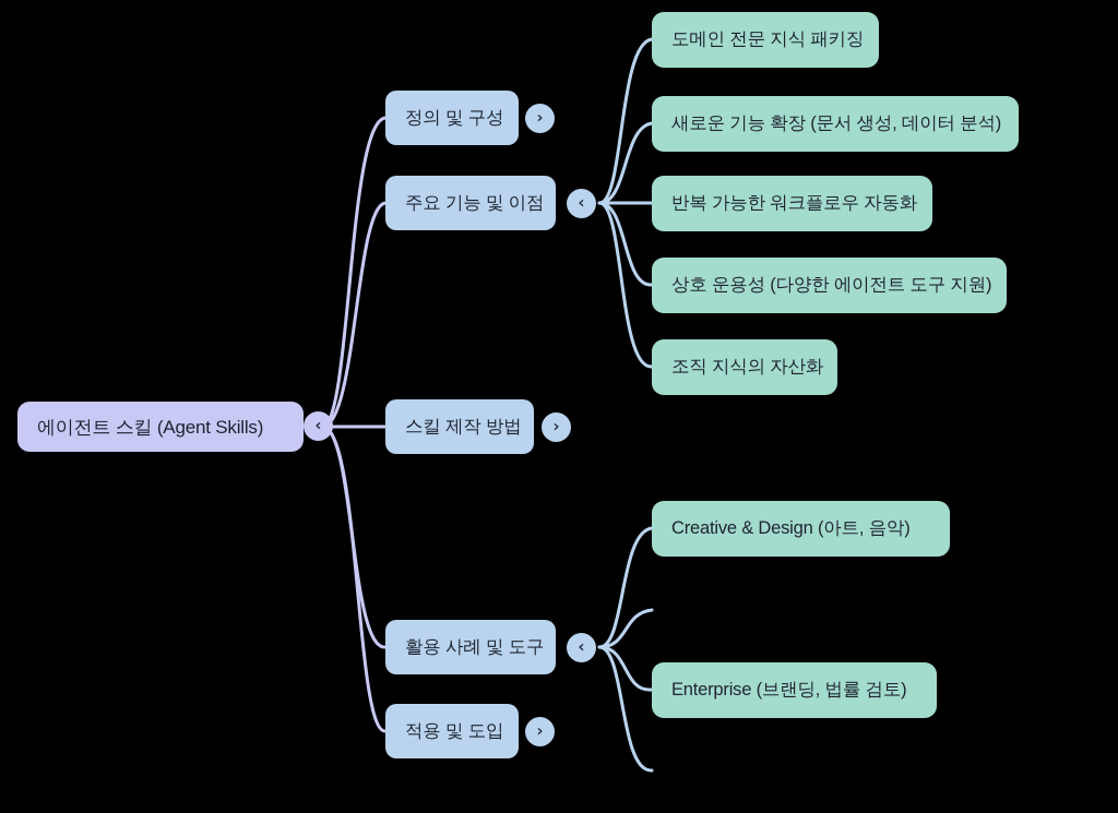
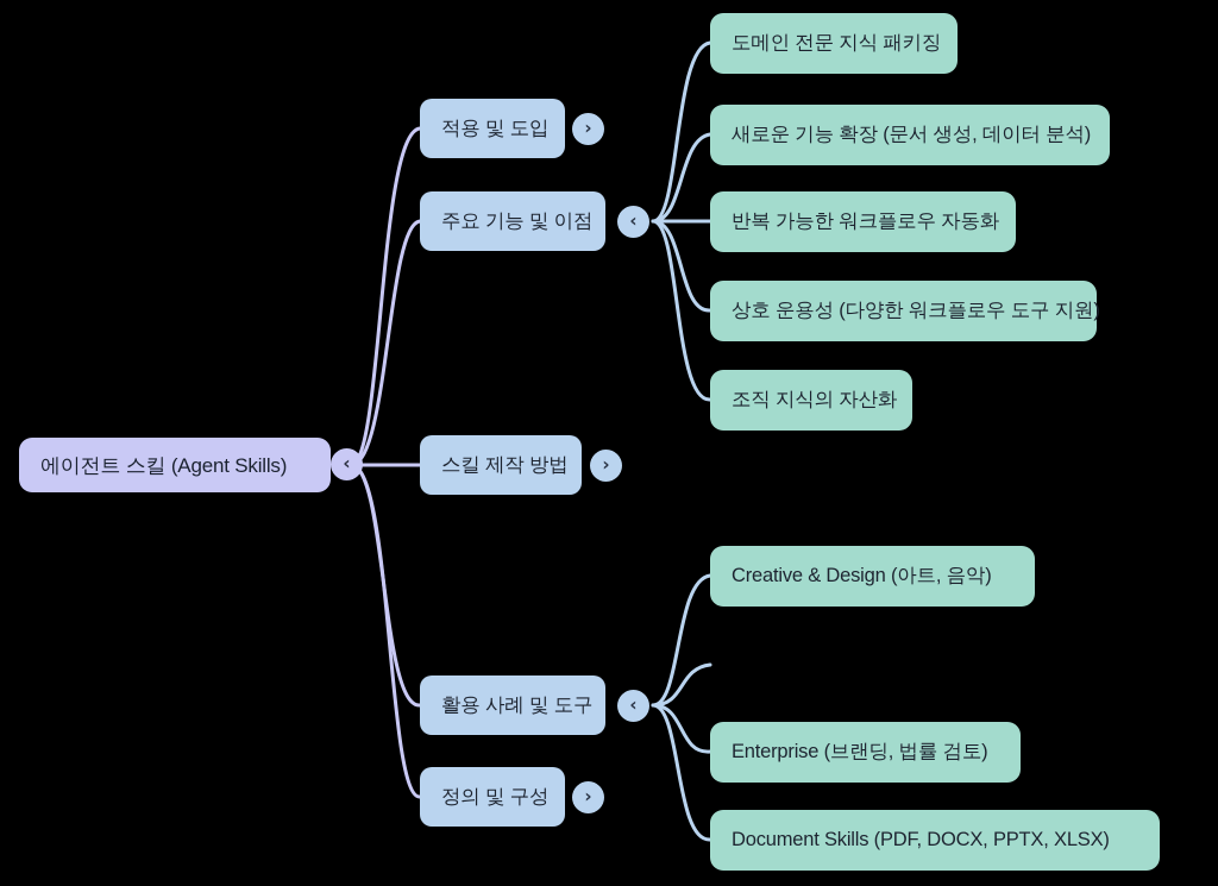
  에이전트 스킬 (Agent Skills)
  ‹
- 정의 및 구성
+ 적용 및 도입
  ›
  주요 기능 및 이점
  ‹
  스킬 제작 방법
  ›
  활용 사례 및 도구
  ‹
- 적용 및 도입
+ 정의 및 구성
  ›
  도메인 전문 지식 패키징
  새로운 기능 확장 (문서 생성, 데이터 분석)
  반복 가능한 워크플로우 자동화
- 상호 운용성 (다양한 에이전트 도구 지원)
+ 상호 운용성 (다양한 워크플로우 도구 지원)
  조직 지식의 자산화
  Creative & Design (아트, 음악)
  Enterprise (브랜딩, 법률 검토)
+ Document Skills (PDF, DOCX, PPTX, XLSX)
